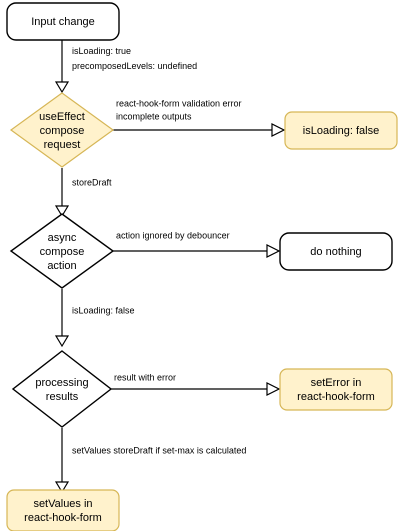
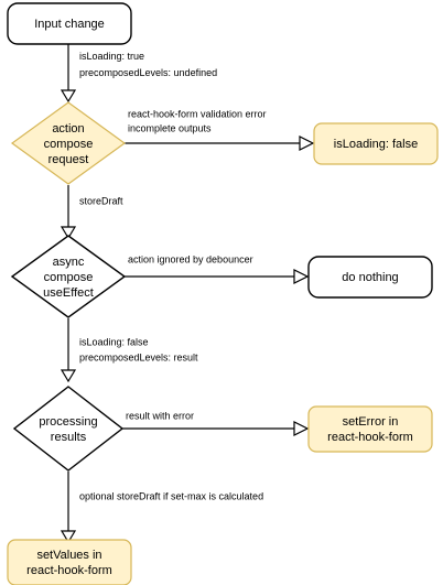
  isLoading: true
  precomposedLevels: undefined
  react-hook-form validation error
  incomplete outputs
  storeDraft
  action ignored by debouncer
  isLoading: false
+ precomposedLevels: result
  result with error
- setValues storeDraft if set-max is calculated
+ optional storeDraft if set-max is calculated
  Input change
- useEffect
+ action
  compose
  request
  isLoading: false
  async
  compose
- action
+ useEffect
  do nothing
  processing
  results
  setError in
  react-hook-form
  setValues in
  react-hook-form
